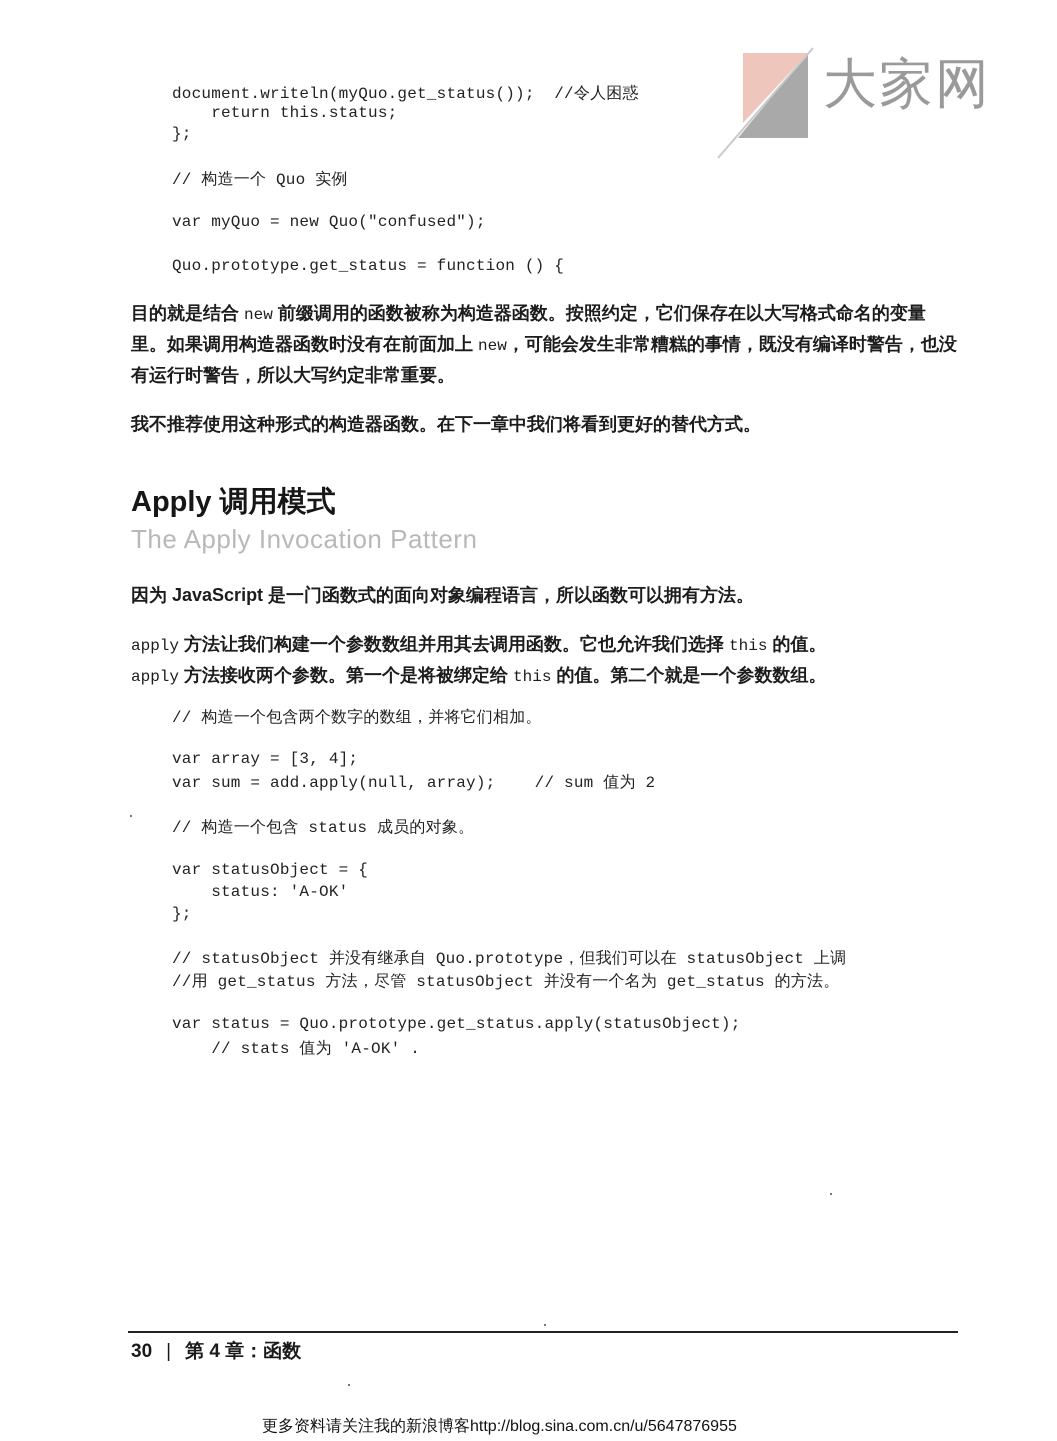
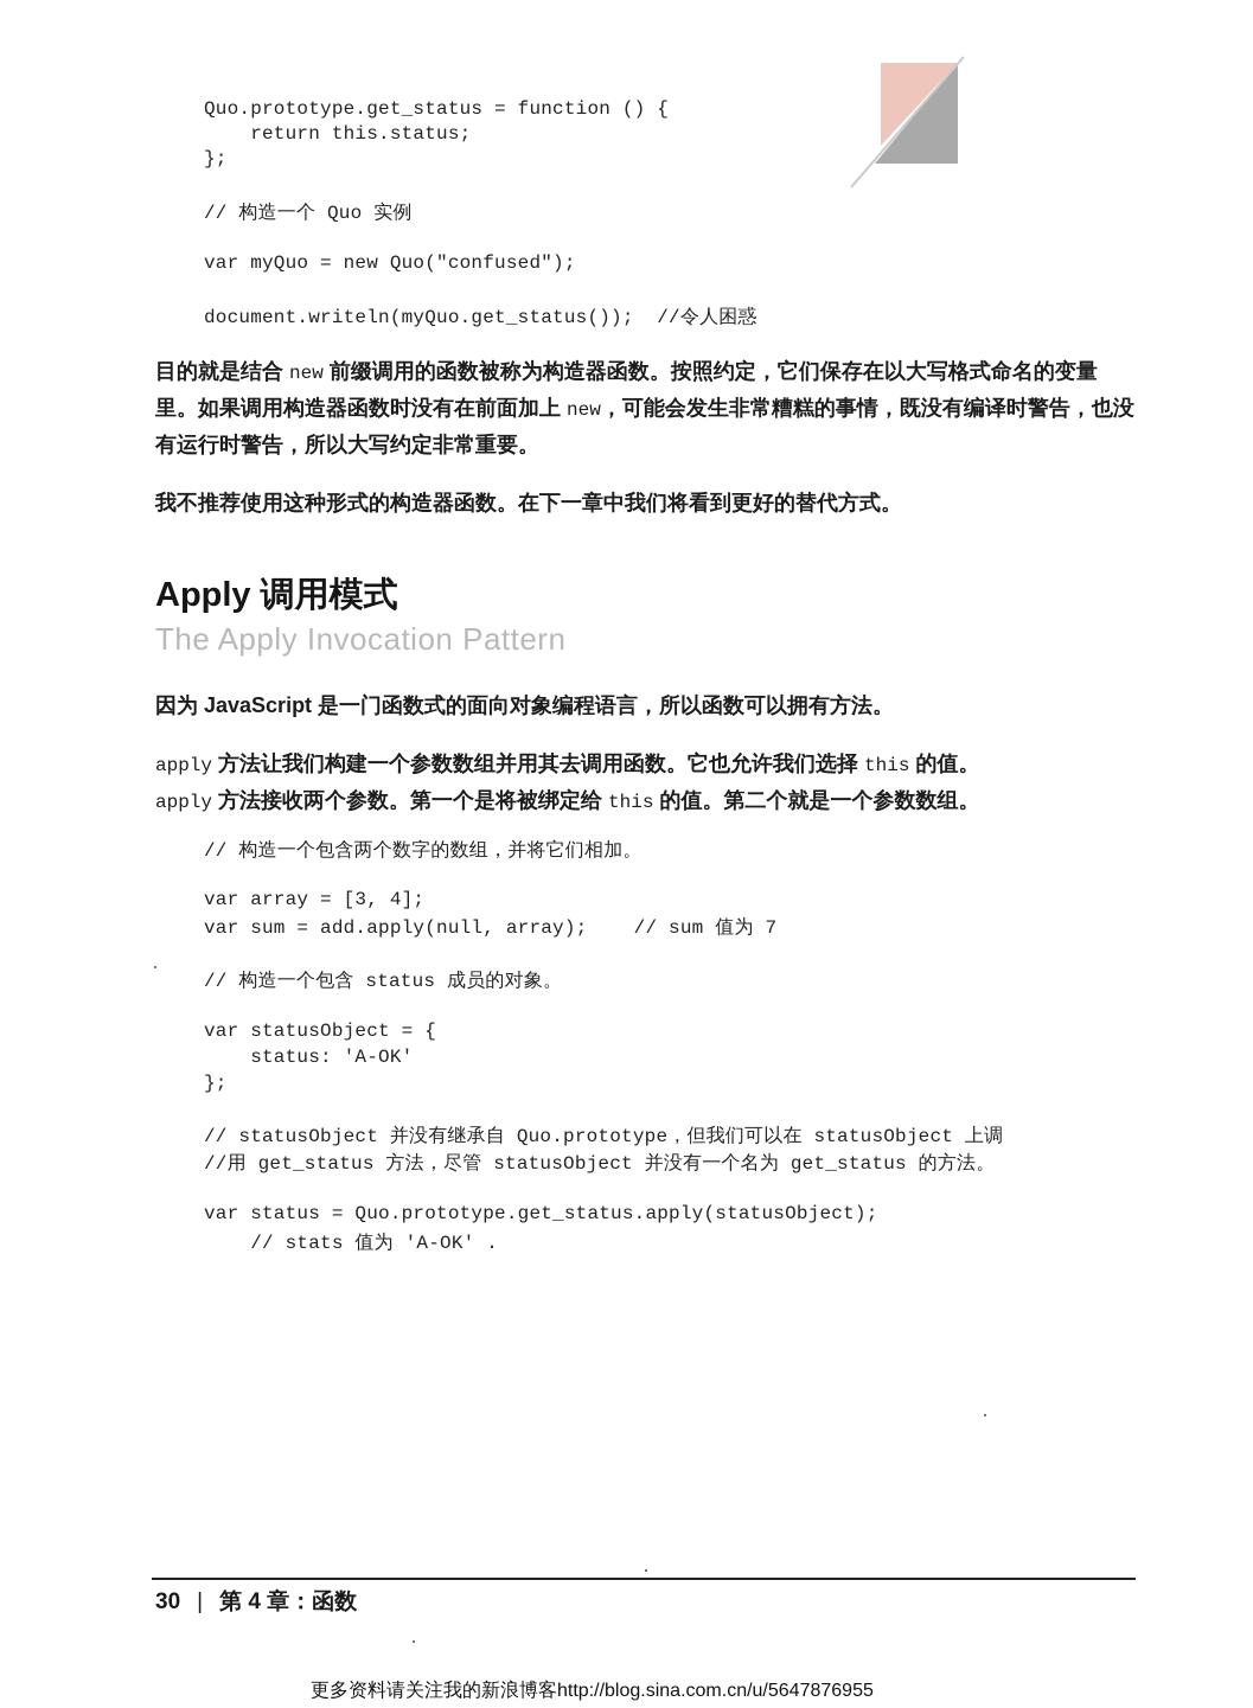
- 大家网
- document.writeln(myQuo.get_status()); //令人困惑
+ Quo.prototype.get_status = function () {
  return this.status;
  };
  // 构造一个 Quo 实例
  var myQuo = new Quo("confused");
- Quo.prototype.get_status = function () {
+ document.writeln(myQuo.get_status()); //令人困惑
  目的就是结合 new 前缀调用的函数被称为构造器函数。按照约定，它们保存在以大写格式命名的变量里。如果调用构造器函数时没有在前面加上 new，可能会发生非常糟糕的事情，既没有编译时警告，也没有运行时警告，所以大写约定非常重要。
  我不推荐使用这种形式的构造器函数。在下一章中我们将看到更好的替代方式。
  Apply 调用模式
  The Apply Invocation Pattern
  因为 JavaScript 是一门函数式的面向对象编程语言，所以函数可以拥有方法。
  apply 方法让我们构建一个参数数组并用其去调用函数。它也允许我们选择 this 的值。
  apply 方法接收两个参数。第一个是将被绑定给 this 的值。第二个就是一个参数数组。
  // 构造一个包含两个数字的数组，并将它们相加。
  var array = [3, 4];
- var sum = add.apply(null, array); // sum 值为 2
+ var sum = add.apply(null, array); // sum 值为 7
  // 构造一个包含 status 成员的对象。
  var statusObject = {
  status: 'A-OK'
  };
  // statusObject 并没有继承自 Quo.prototype，但我们可以在 statusObject 上调
  //用 get_status 方法，尽管 statusObject 并没有一个名为 get_status 的方法。
  var status = Quo.prototype.get_status.apply(statusObject);
  // stats 值为 'A-OK' .
  30 | 第 4 章：函数
  更多资料请关注我的新浪博客http://blog.sina.com.cn/u/5647876955
